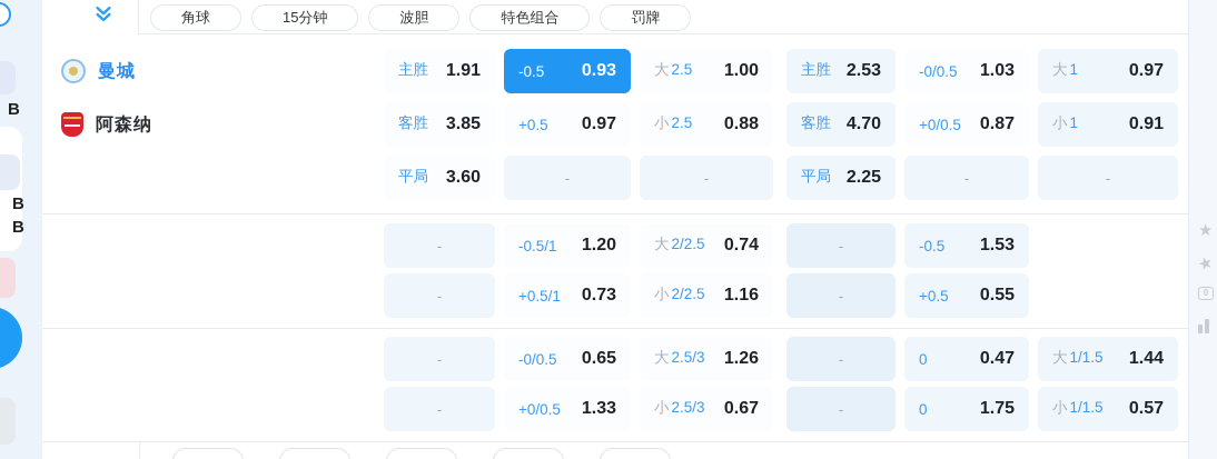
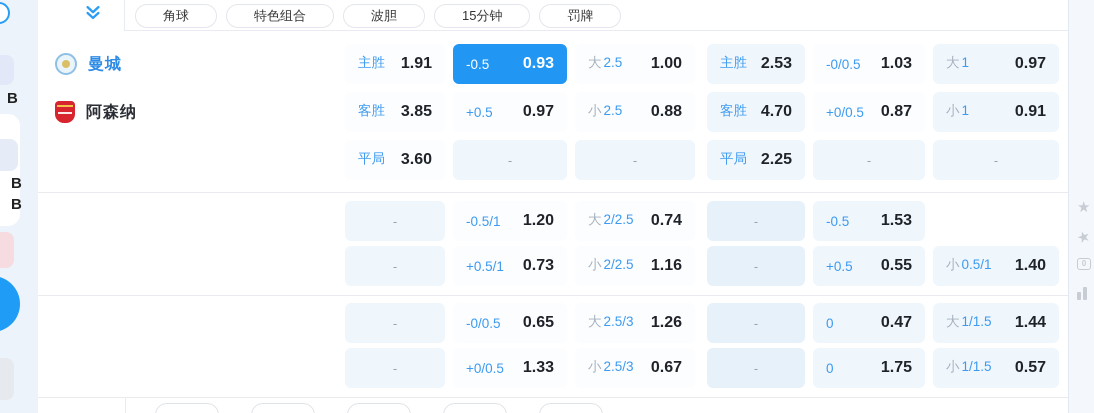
  B
  B
  B
  角球
- 15分钟
+ 特色组合
  波胆
- 特色组合
+ 15分钟
  罚牌
  曼城
  阿森纳
  主胜
  1.91
  -0.5
  0.93
  大 2.5
  1.00
  主胜
  2.53
  -0/0.5
  1.03
  大 1
  0.97
  客胜
  3.85
  +0.5
  0.97
  小 2.5
  0.88
  客胜
  4.70
  +0/0.5
  0.87
  小 1
  0.91
  平局
  3.60
  -
  -
  平局
  2.25
  -
  -
  -
  -0.5/1
  1.20
  大 2/2.5
  0.74
  -
  -0.5
  1.53
  -
  +0.5/1
  0.73
  小 2/2.5
  1.16
  -
  +0.5
  0.55
+ 小 0.5/1
+ 1.40
  -
  -0/0.5
  0.65
  大 2.5/3
  1.26
  -
  0
  0.47
  大 1/1.5
  1.44
  -
  +0/0.5
  1.33
  小 2.5/3
  0.67
  -
  0
  1.75
  小 1/1.5
  0.57
  ★
  0
